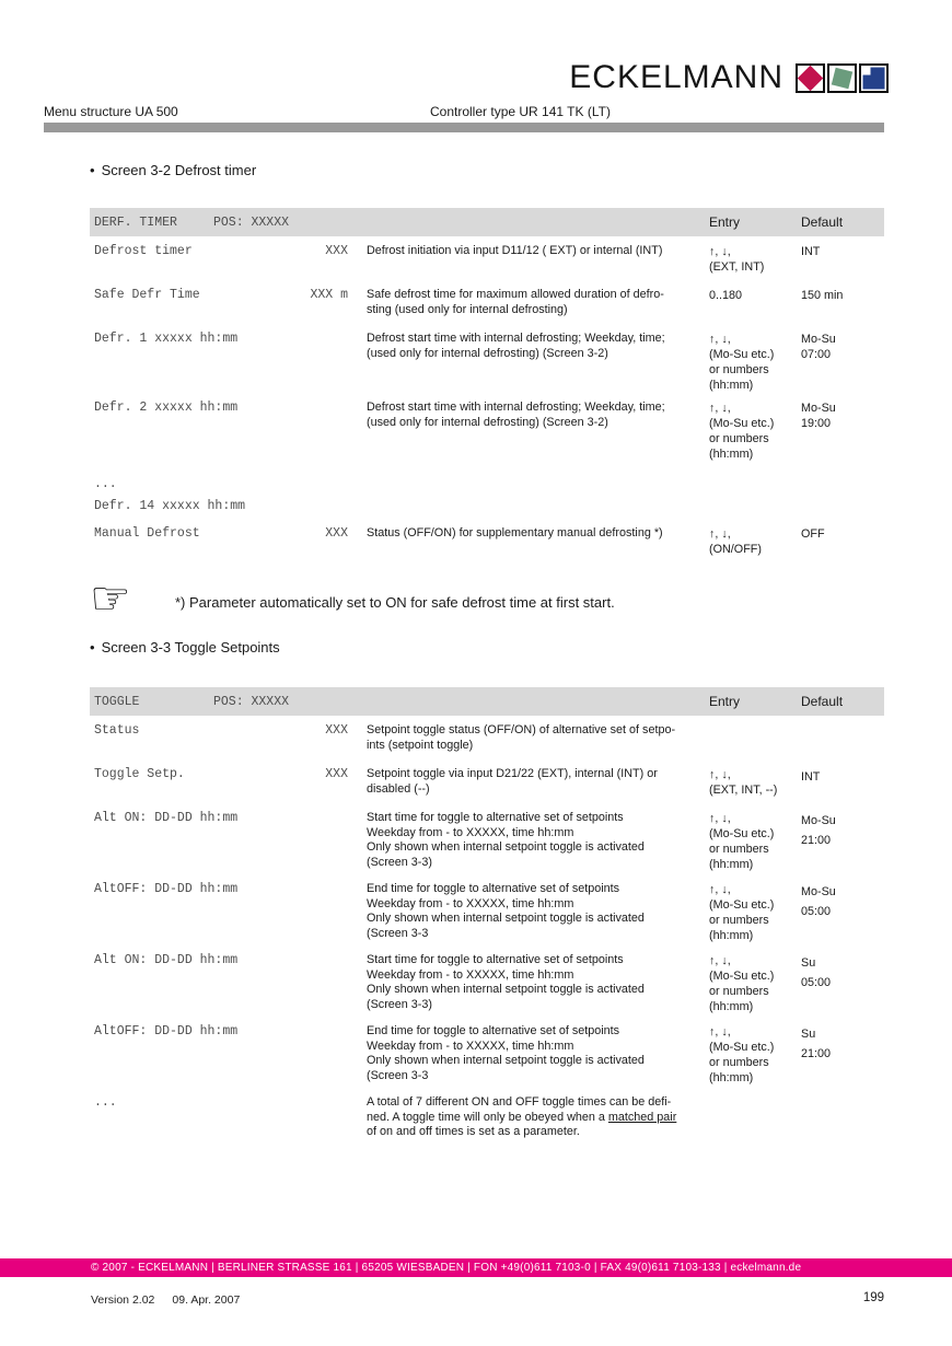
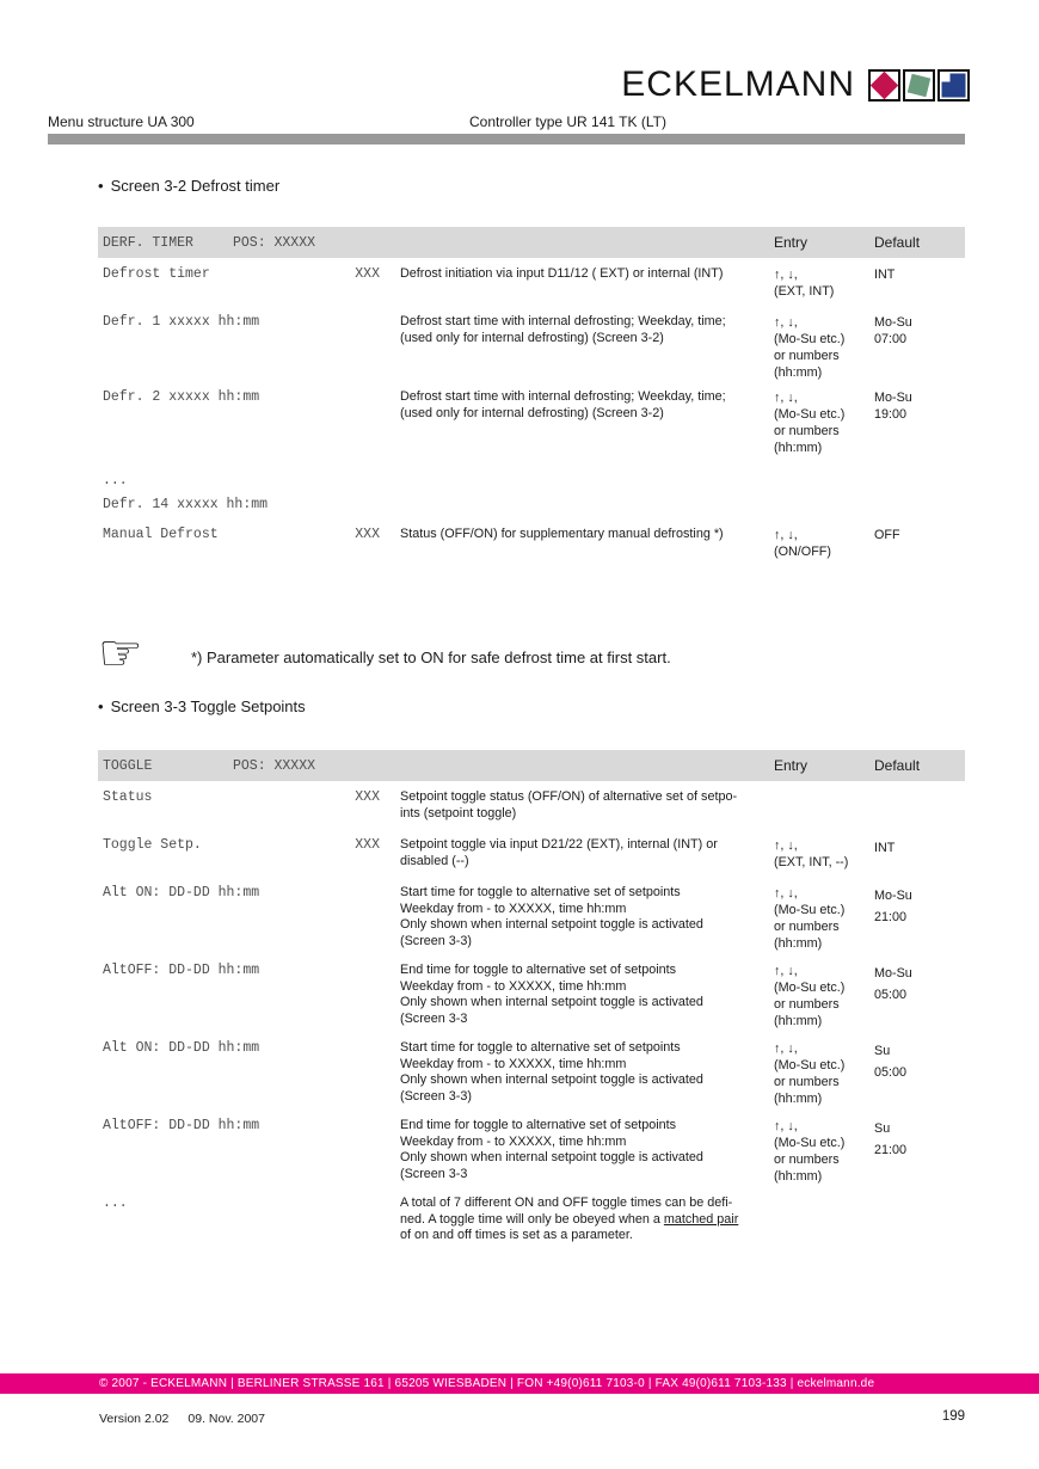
  ECKELMANN
- Menu structure UA 500
+ Menu structure UA 300
  Controller type UR 141 TK (LT)
  • Screen 3-2 Defrost timer
  DERF. TIMER
  POS: XXXXX
  Entry
  Default
  Defrost timer
  XXX
  Defrost initiation via input D11/12 ( EXT) or internal (INT)
  ↑, ↓,
  (EXT, INT)
  INT
- Safe Defr Time
- XXX m
- Safe defrost time for maximum allowed duration of defro-
- sting (used only for internal defrosting)
- 0..180
- 150 min
  Defr. 1 xxxxx hh:mm
  Defrost start time with internal defrosting; Weekday, time;
  (used only for internal defrosting) (Screen 3-2)
  ↑, ↓,
  (Mo-Su etc.)
  or numbers
  (hh:mm)
  Mo-Su
  07:00
  Defr. 2 xxxxx hh:mm
  Defrost start time with internal defrosting; Weekday, time;
  (used only for internal defrosting) (Screen 3-2)
  ↑, ↓,
  (Mo-Su etc.)
  or numbers
  (hh:mm)
  Mo-Su
  19:00
  ...
  Defr. 14 xxxxx hh:mm
  Manual Defrost
  XXX
  Status (OFF/ON) for supplementary manual defrosting *)
  ↑, ↓,
  (ON/OFF)
  OFF
  ☞
  *) Parameter automatically set to ON for safe defrost time at first start.
  • Screen 3-3 Toggle Setpoints
  TOGGLE
  POS: XXXXX
  Entry
  Default
  Status
  XXX
  Setpoint toggle status (OFF/ON) of alternative set of setpo-
  ints (setpoint toggle)
  Toggle Setp.
  XXX
  Setpoint toggle via input D21/22 (EXT), internal (INT) or
  disabled (--)
  ↑, ↓,
  (EXT, INT, --)
  INT
  Alt ON: DD-DD hh:mm
  Start time for toggle to alternative set of setpoints
  Weekday from - to XXXXX, time hh:mm
  Only shown when internal setpoint toggle is activated
  (Screen 3-3)
  ↑, ↓,
  (Mo-Su etc.)
  or numbers
  (hh:mm)
  Mo-Su
  21:00
  AltOFF: DD-DD hh:mm
  End time for toggle to alternative set of setpoints
  Weekday from - to XXXXX, time hh:mm
  Only shown when internal setpoint toggle is activated
  (Screen 3-3
  ↑, ↓,
  (Mo-Su etc.)
  or numbers
  (hh:mm)
  Mo-Su
  05:00
  Alt ON: DD-DD hh:mm
  Start time for toggle to alternative set of setpoints
  Weekday from - to XXXXX, time hh:mm
  Only shown when internal setpoint toggle is activated
  (Screen 3-3)
  ↑, ↓,
  (Mo-Su etc.)
  or numbers
  (hh:mm)
  Su
  05:00
  AltOFF: DD-DD hh:mm
  End time for toggle to alternative set of setpoints
  Weekday from - to XXXXX, time hh:mm
  Only shown when internal setpoint toggle is activated
  (Screen 3-3
  ↑, ↓,
  (Mo-Su etc.)
  or numbers
  (hh:mm)
  Su
  21:00
  ...
  A total of 7 different ON and OFF toggle times can be defi-
  ned. A toggle time will only be obeyed when a matched pair
  of on and off times is set as a parameter.
  © 2007 - ECKELMANN | BERLINER STRASSE 161 | 65205 WIESBADEN | FON +49(0)611 7103-0 | FAX 49(0)611 7103-133 | eckelmann.de
- Version 2.02 09. Apr. 2007
+ Version 2.02 09. Nov. 2007
  199
